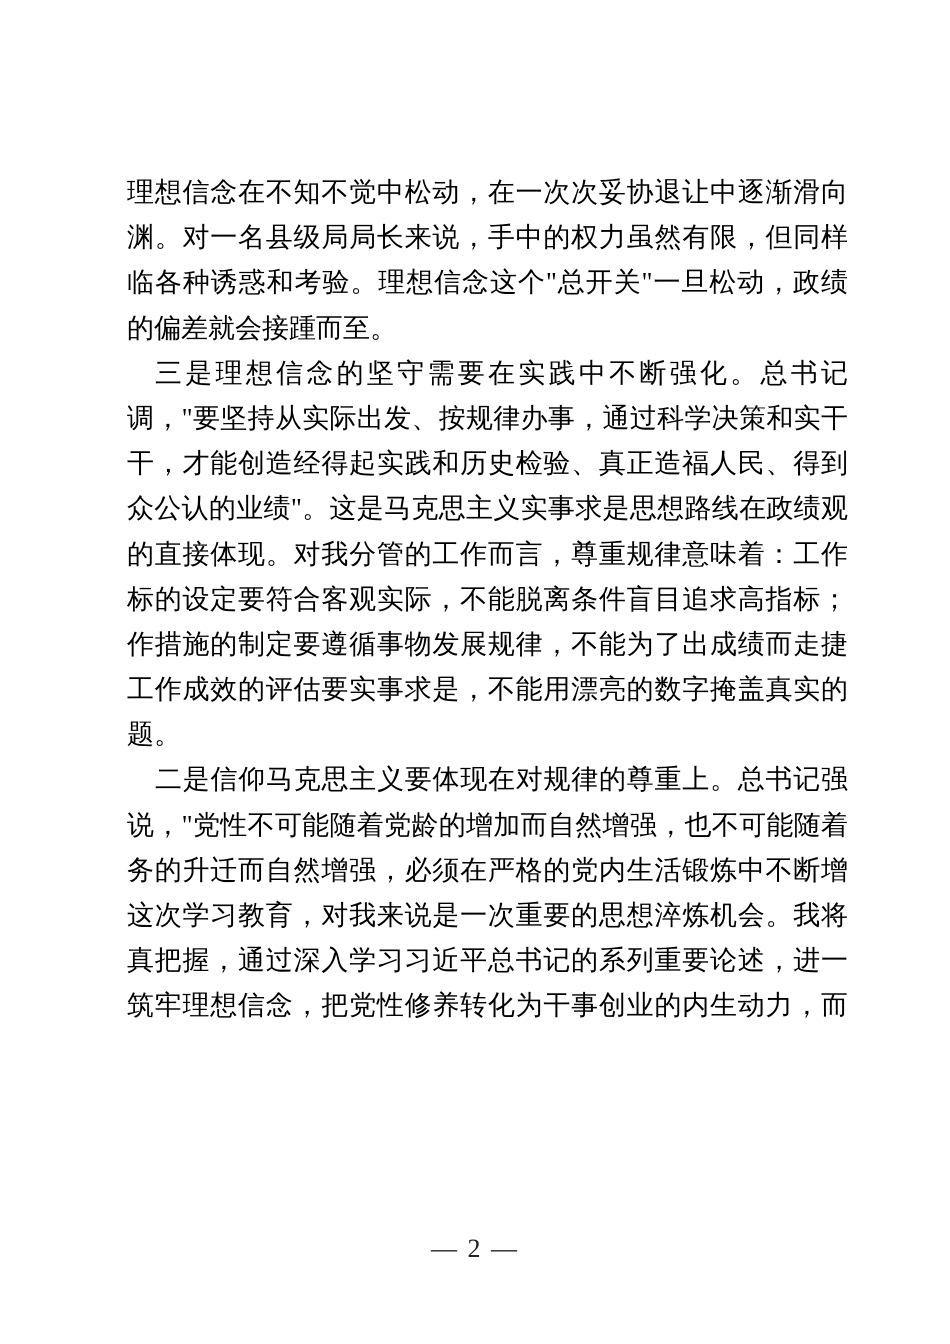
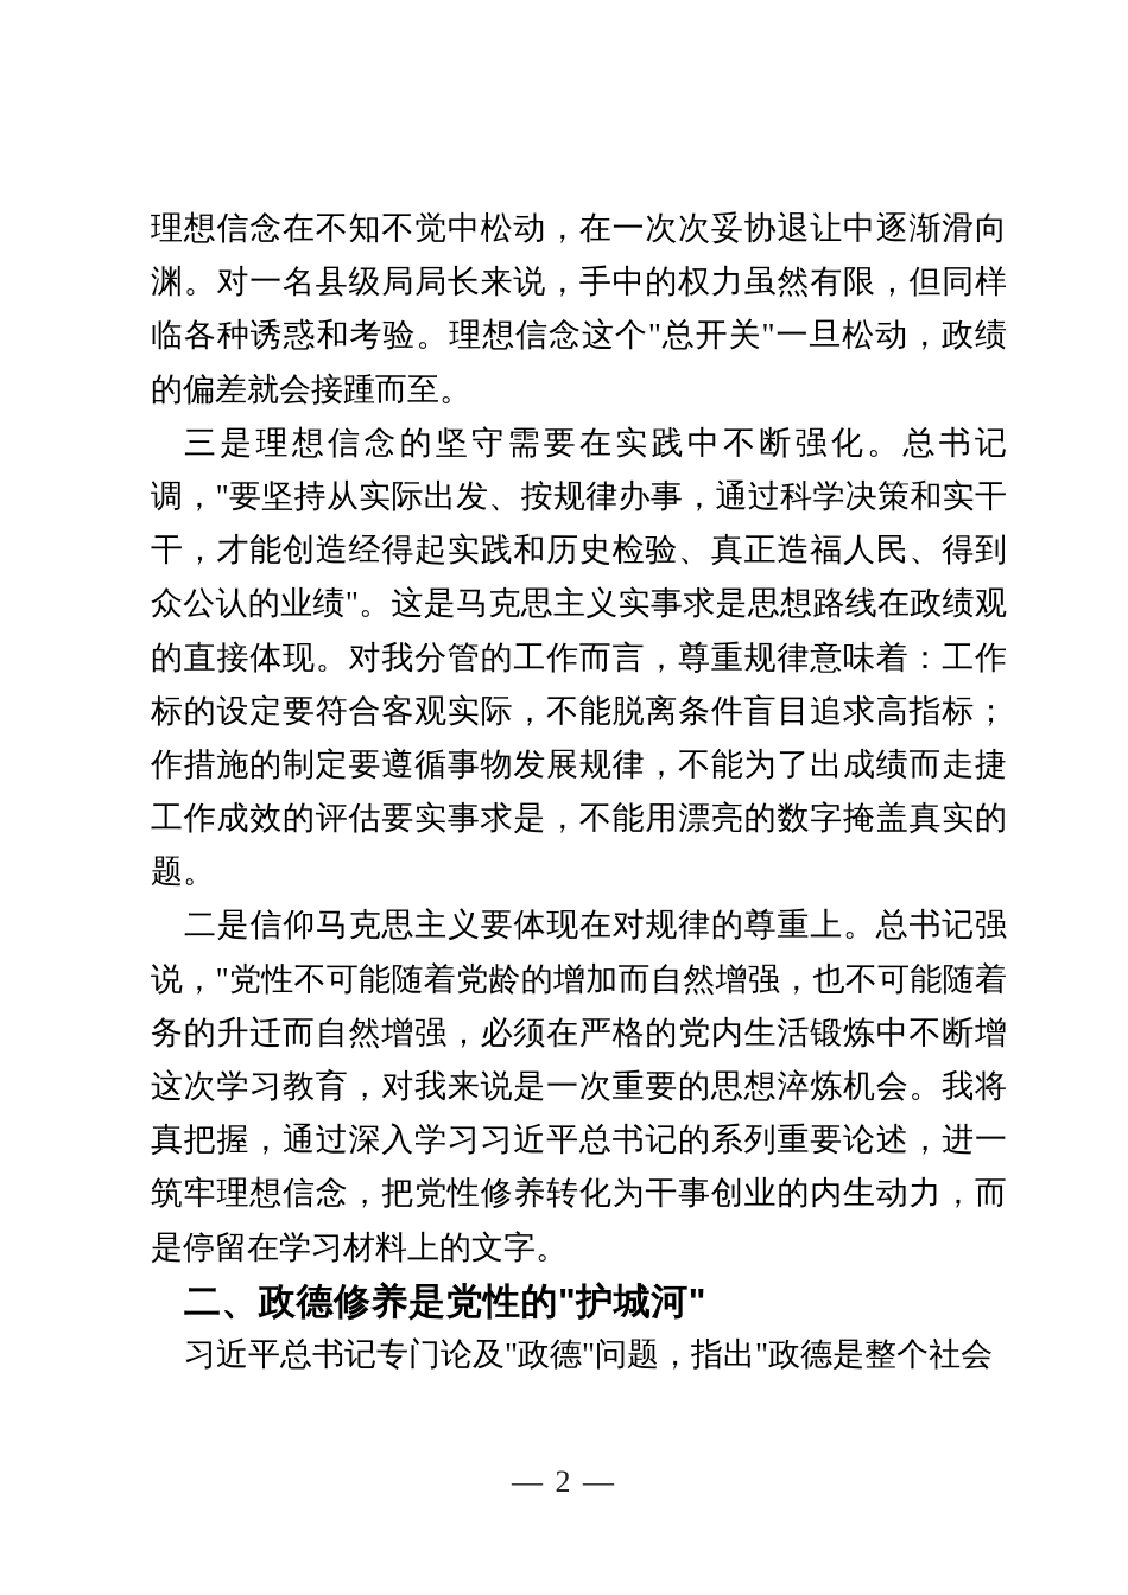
  理想信念在不知不觉中松动，在一次次妥协退让中逐渐滑向
  渊。对一名县级局局长来说，手中的权力虽然有限，但同样
  临各种诱惑和考验。理想信念这个"总开关"一旦松动，政绩
  的偏差就会接踵而至。
  三是理想信念的坚守需要在实践中不断强化。总书记
  调，"要坚持从实际出发、按规律办事，通过科学决策和实干
  干，才能创造经得起实践和历史检验、真正造福人民、得到
  众公认的业绩"。这是马克思主义实事求是思想路线在政绩观
  的直接体现。对我分管的工作而言，尊重规律意味着：工作
  标的设定要符合客观实际，不能脱离条件盲目追求高指标；
  作措施的制定要遵循事物发展规律，不能为了出成绩而走捷
  工作成效的评估要实事求是，不能用漂亮的数字掩盖真实的
  题。
  二是信仰马克思主义要体现在对规律的尊重上。总书记强
  说，"党性不可能随着党龄的增加而自然增强，也不可能随着
  务的升迁而自然增强，必须在严格的党内生活锻炼中不断增
  这次学习教育，对我来说是一次重要的思想淬炼机会。我将
  真把握，通过深入学习习近平总书记的系列重要论述，进一
  筑牢理想信念，把党性修养转化为干事创业的内生动力，而
+ 是停留在学习材料上的文字。
+ 二、政德修养是党性的"护城河"
+ 习近平总书记专门论及"政德"问题，指出"政德是整个社会
  — 2 —
